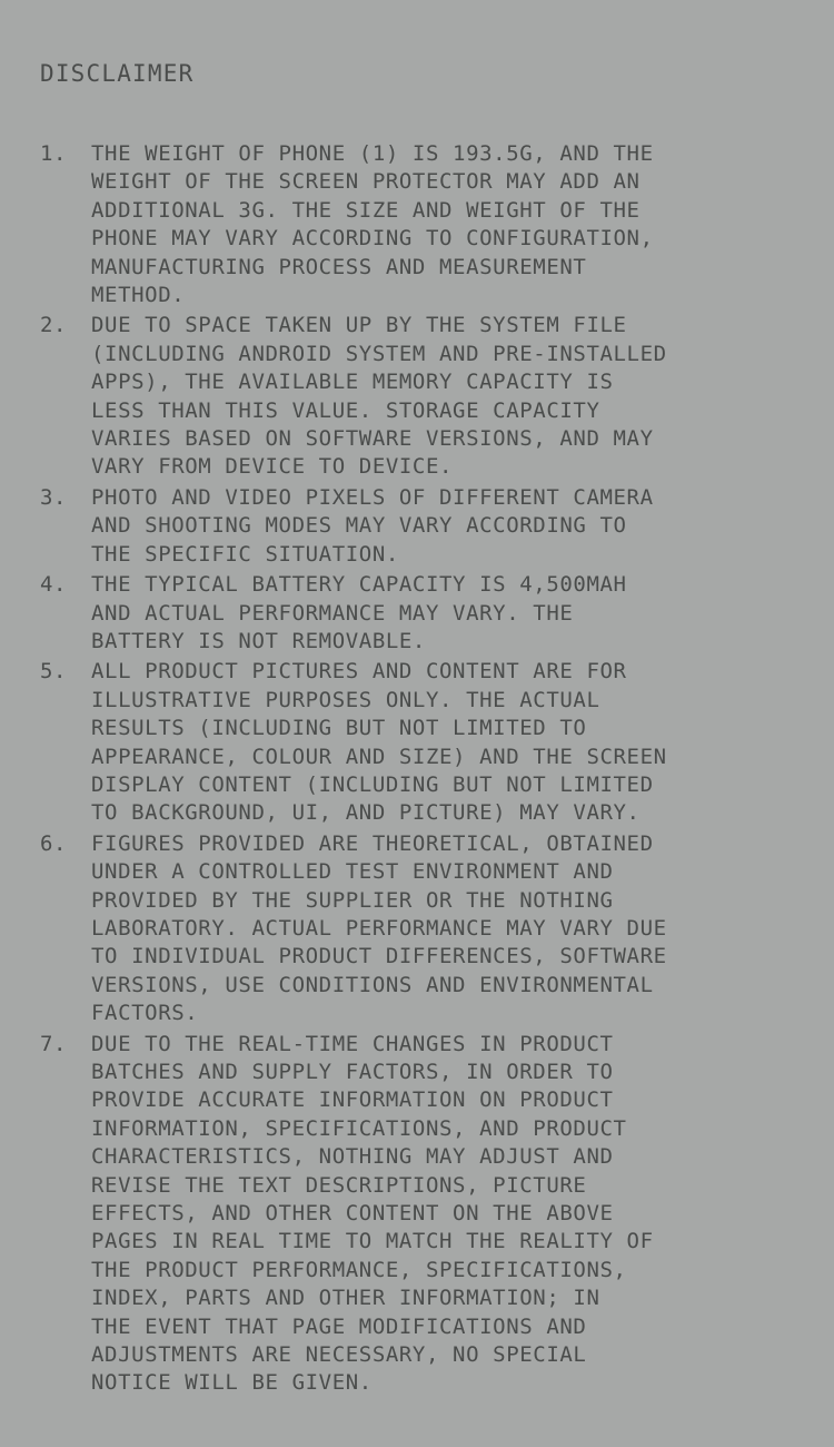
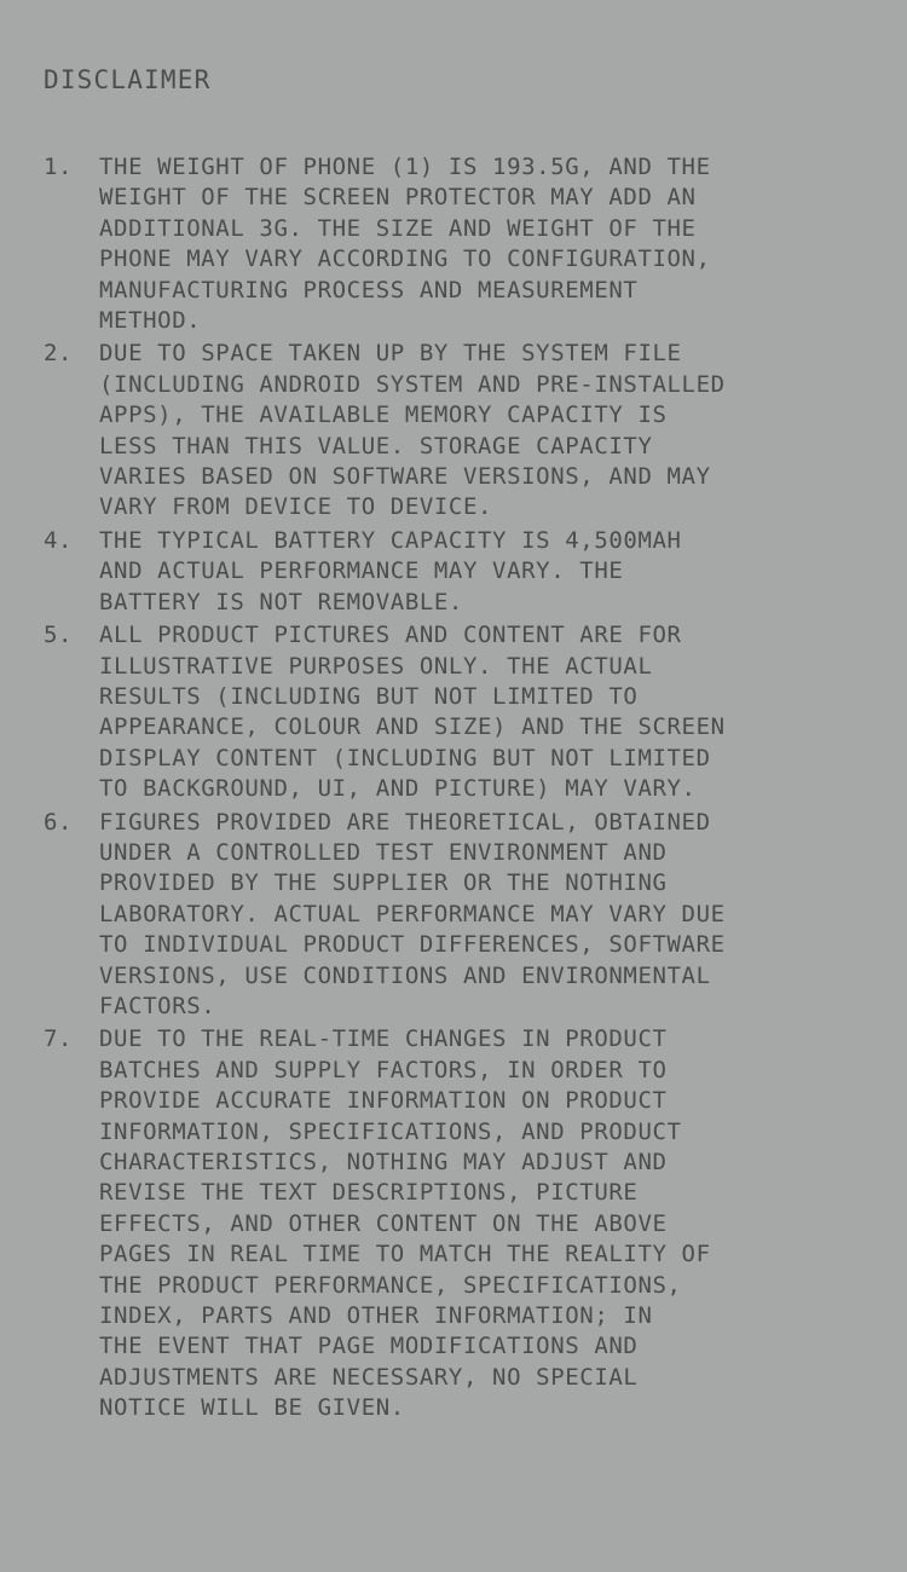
  DISCLAIMER
  1.
  THE WEIGHT OF PHONE (1) IS 193.5G, AND THE
  WEIGHT OF THE SCREEN PROTECTOR MAY ADD AN
  ADDITIONAL 3G. THE SIZE AND WEIGHT OF THE
  PHONE MAY VARY ACCORDING TO CONFIGURATION,
  MANUFACTURING PROCESS AND MEASUREMENT
  METHOD.
  2.
  DUE TO SPACE TAKEN UP BY THE SYSTEM FILE
  (INCLUDING ANDROID SYSTEM AND PRE-INSTALLED
  APPS), THE AVAILABLE MEMORY CAPACITY IS
  LESS THAN THIS VALUE. STORAGE CAPACITY
  VARIES BASED ON SOFTWARE VERSIONS, AND MAY
  VARY FROM DEVICE TO DEVICE.
- 3.
- PHOTO AND VIDEO PIXELS OF DIFFERENT CAMERA
- AND SHOOTING MODES MAY VARY ACCORDING TO
- THE SPECIFIC SITUATION.
  4.
  THE TYPICAL BATTERY CAPACITY IS 4,500MAH
  AND ACTUAL PERFORMANCE MAY VARY. THE
  BATTERY IS NOT REMOVABLE.
  5.
  ALL PRODUCT PICTURES AND CONTENT ARE FOR
  ILLUSTRATIVE PURPOSES ONLY. THE ACTUAL
  RESULTS (INCLUDING BUT NOT LIMITED TO
  APPEARANCE, COLOUR AND SIZE) AND THE SCREEN
  DISPLAY CONTENT (INCLUDING BUT NOT LIMITED
  TO BACKGROUND, UI, AND PICTURE) MAY VARY.
  6.
  FIGURES PROVIDED ARE THEORETICAL, OBTAINED
  UNDER A CONTROLLED TEST ENVIRONMENT AND
  PROVIDED BY THE SUPPLIER OR THE NOTHING
  LABORATORY. ACTUAL PERFORMANCE MAY VARY DUE
  TO INDIVIDUAL PRODUCT DIFFERENCES, SOFTWARE
  VERSIONS, USE CONDITIONS AND ENVIRONMENTAL
  FACTORS.
  7.
  DUE TO THE REAL-TIME CHANGES IN PRODUCT
  BATCHES AND SUPPLY FACTORS, IN ORDER TO
  PROVIDE ACCURATE INFORMATION ON PRODUCT
  INFORMATION, SPECIFICATIONS, AND PRODUCT
  CHARACTERISTICS, NOTHING MAY ADJUST AND
  REVISE THE TEXT DESCRIPTIONS, PICTURE
  EFFECTS, AND OTHER CONTENT ON THE ABOVE
  PAGES IN REAL TIME TO MATCH THE REALITY OF
  THE PRODUCT PERFORMANCE, SPECIFICATIONS,
  INDEX, PARTS AND OTHER INFORMATION; IN
  THE EVENT THAT PAGE MODIFICATIONS AND
  ADJUSTMENTS ARE NECESSARY, NO SPECIAL
  NOTICE WILL BE GIVEN.
